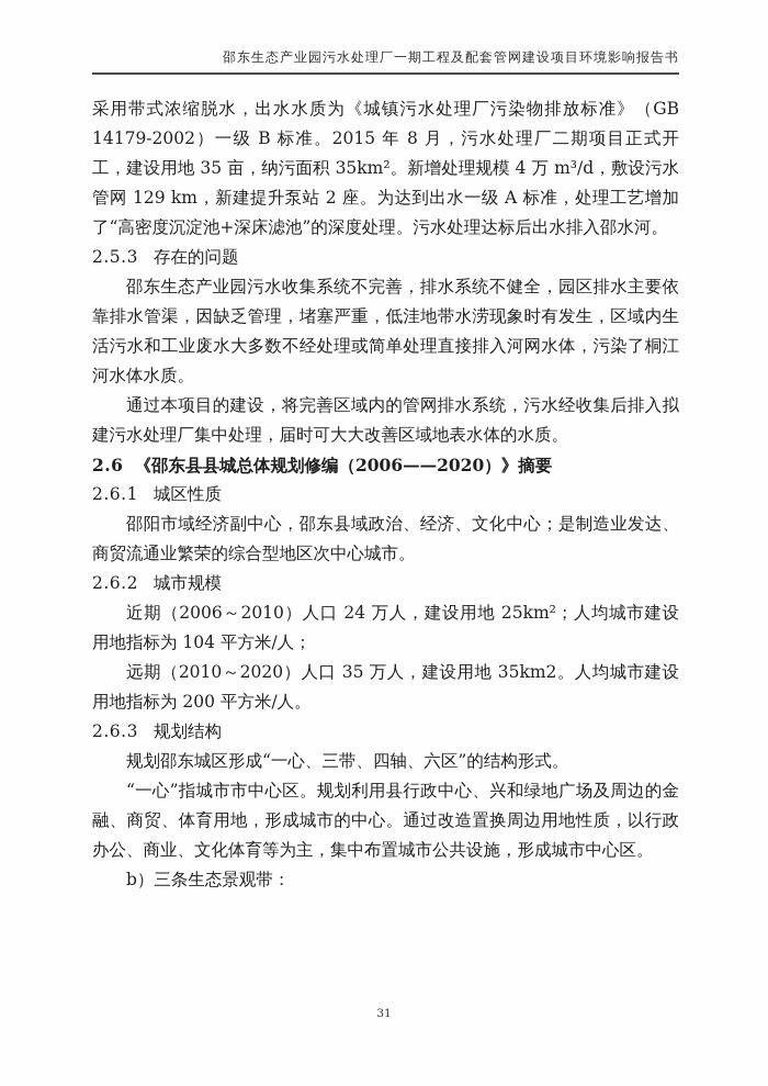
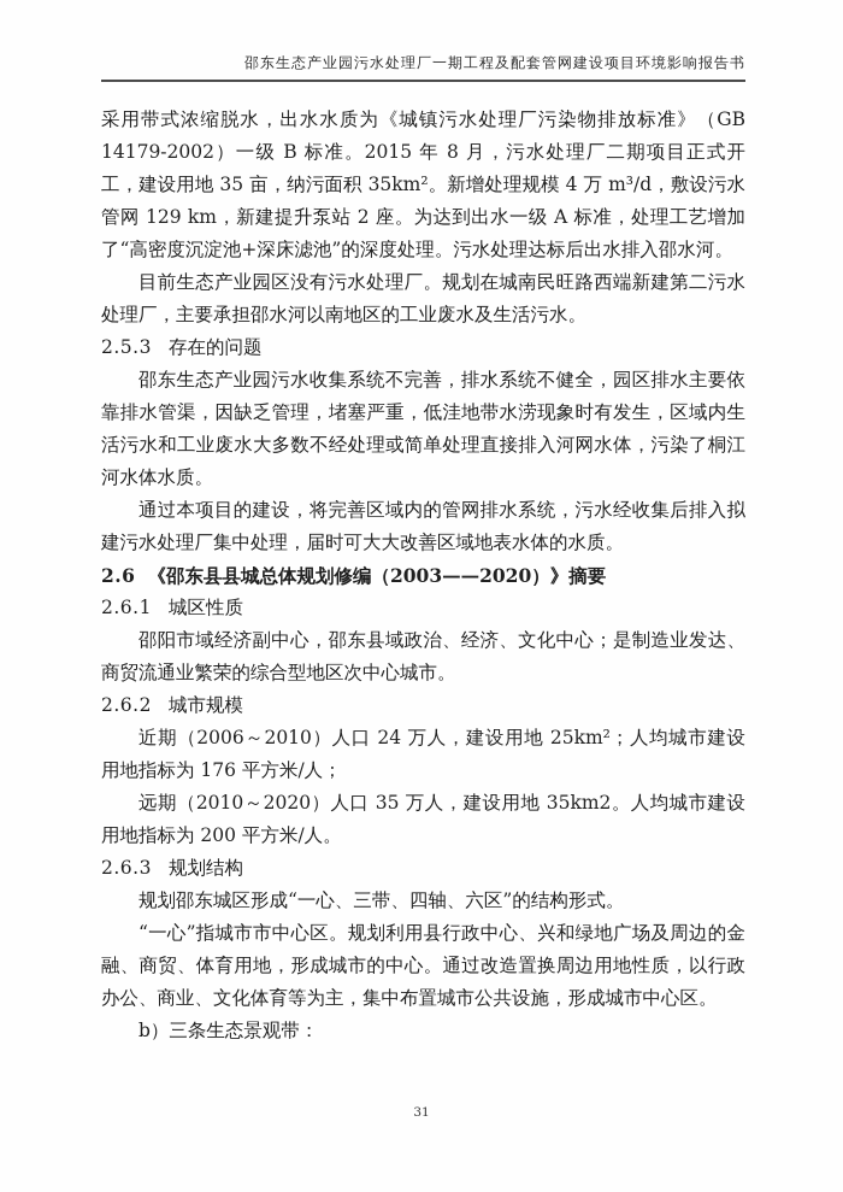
  邵东生态产业园污水处理厂一期工程及配套管网建设项目环境影响报告书
  采用带式浓缩脱水，出水水质为《城镇污水处理厂污染物排放标准》（GB 14179-2002）一级 B 标准。2015 年 8 月，污水处理厂二期项目正式开工，建设用地 35 亩，纳污面积 35km²。新增处理规模 4 万 m³/d，敷设污水管网 129 km，新建提升泵站 2 座。为达到出水一级 A 标准，处理工艺增加了“高密度沉淀池+深床滤池”的深度处理。污水处理达标后出水排入邵水河。
+ 目前生态产业园区没有污水处理厂。规划在城南民旺路西端新建第二污水处理厂，主要承担邵水河以南地区的工业废水及生活污水。
  2.5.3 存在的问题
  邵东生态产业园污水收集系统不完善，排水系统不健全，园区排水主要依靠排水管渠，因缺乏管理，堵塞严重，低洼地带水涝现象时有发生，区域内生活污水和工业废水大多数不经处理或简单处理直接排入河网水体，污染了桐江河水体水质。
  通过本项目的建设，将完善区域内的管网排水系统，污水经收集后排入拟建污水处理厂集中处理，届时可大大改善区域地表水体的水质。
- 2.6 《邵东县县城总体规划修编（2006——2020）》摘要
+ 2.6 《邵东县县城总体规划修编（2003——2020）》摘要
  2.6.1 城区性质
  邵阳市域经济副中心，邵东县域政治、经济、文化中心；是制造业发达、商贸流通业繁荣的综合型地区次中心城市。
  2.6.2 城市规模
- 近期（2006～2010）人口 24 万人，建设用地 25km²；人均城市建设用地指标为 104 平方米/人；
+ 近期（2006～2010）人口 24 万人，建设用地 25km²；人均城市建设用地指标为 176 平方米/人；
  远期（2010～2020）人口 35 万人，建设用地 35km2。人均城市建设用地指标为 200 平方米/人。
  2.6.3 规划结构
  规划邵东城区形成“一心、三带、四轴、六区”的结构形式。
  “一心”指城市市中心区。规划利用县行政中心、兴和绿地广场及周边的金融、商贸、体育用地，形成城市的中心。通过改造置换周边用地性质，以行政办公、商业、文化体育等为主，集中布置城市公共设施，形成城市中心区。
  b）三条生态景观带：
  31
